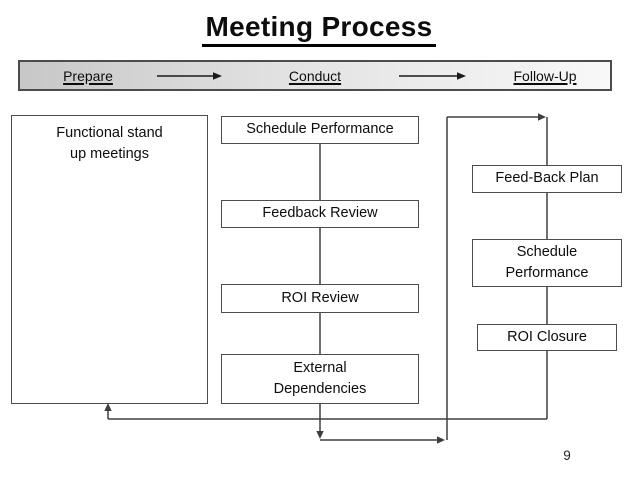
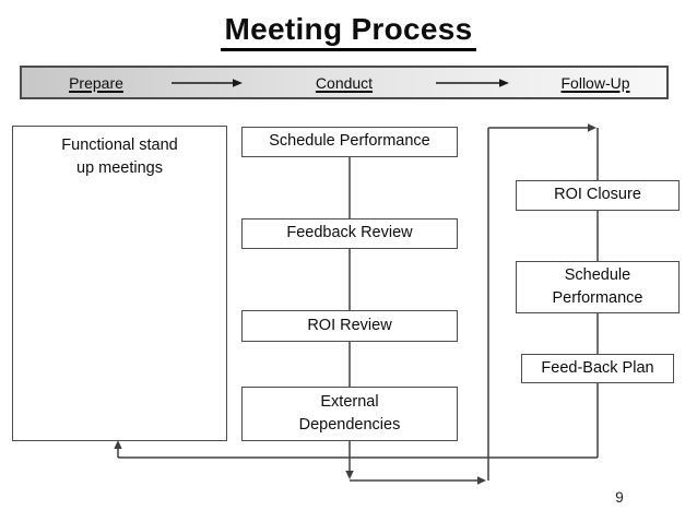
  Meeting Process
  Prepare
  Conduct
  Follow-Up
  Functional stand
  up meetings
  Schedule Performance
  Feedback Review
  ROI Review
  External
  Dependencies
- Feed-Back Plan
+ ROI Closure
  Schedule
  Performance
- ROI Closure
+ Feed-Back Plan
  9
